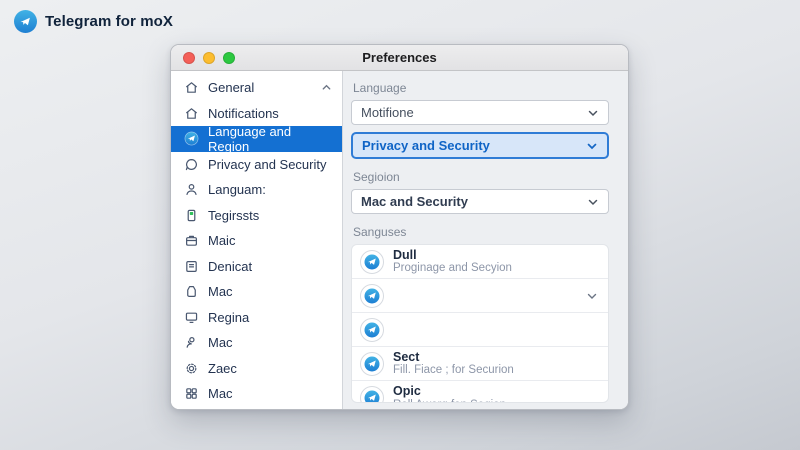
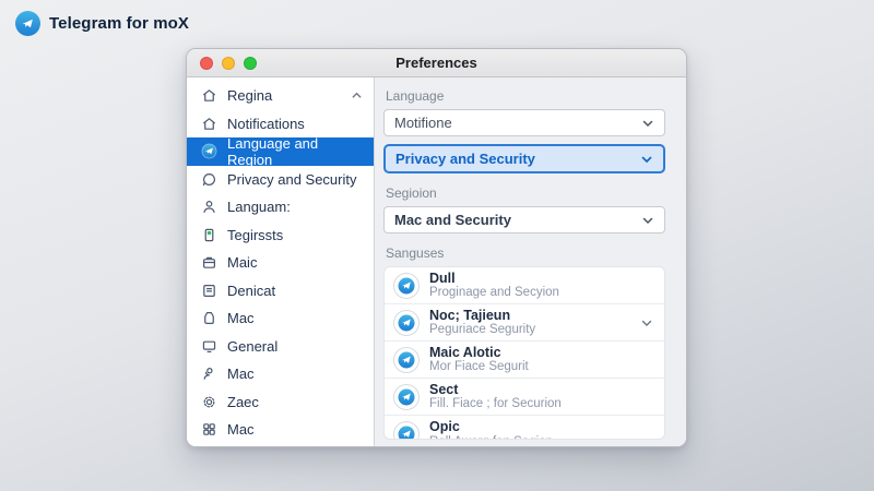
  Telegram for moX
  Preferences
- General
+ Regina
  Notifications
  Language and Region
  Privacy and Security
  Languam:
  Tegirssts
  Maic
  Denicat
  Mac
- Regina
+ General
  Mac
  Zaec
  Mac
  Language
  Motifione
  Privacy and Security
  Segioion
  Mac and Security
  Sanguses
  Dull
  Proginage and Secyion
+ Noc; Tajieun
+ Peguriace Segurity
+ Maic Alotic
+ Mor Fiace Segurit
  Sect
  Fill. Fiace ; for Securion
  Opic
